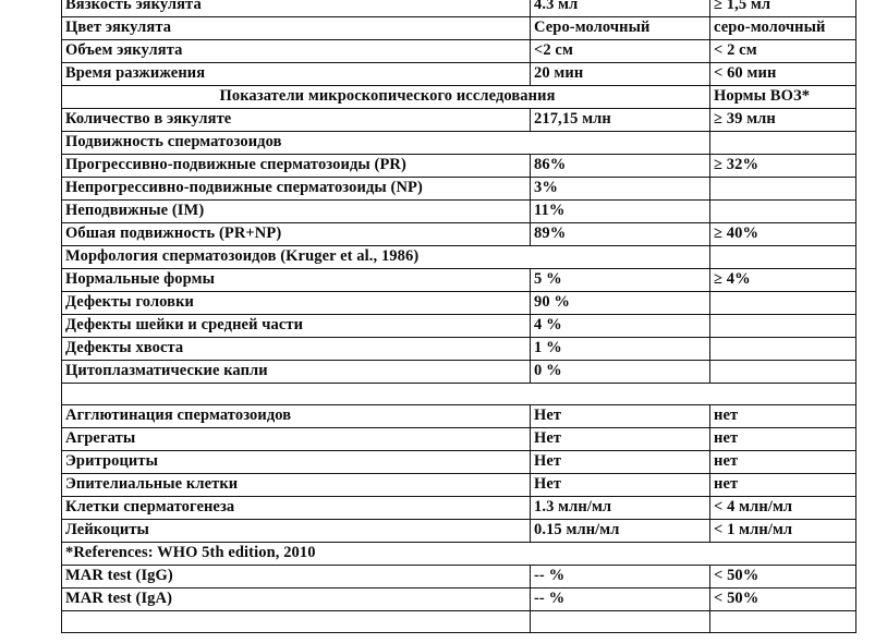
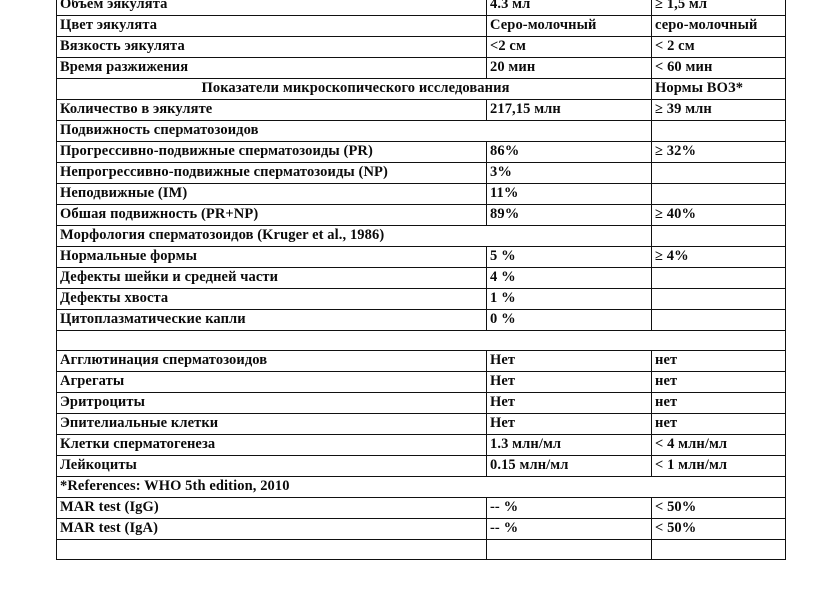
- Вязкость эякулята	4.3 мл	≥ 1,5 мл
+ Объем эякулята	4.3 мл	≥ 1,5 мл
  Цвет эякулята	Серо-молочный	серо-молочный
- Объем эякулята	<2 см	< 2 см
+ Вязкость эякулята	<2 см	< 2 см
  Время разжижения	20 мин	< 60 мин
  Показатели микроскопического исследования	Нормы ВОЗ*
  Количество в эякуляте	217,15 млн	≥ 39 млн
  Подвижность сперматозоидов
  Прогрессивно-подвижные сперматозоиды (PR)	86%	≥ 32%
  Непрогрессивно-подвижные сперматозоиды (NP)	3%
  Неподвижные (IM)	11%
  Обшая подвижность (PR+NP)	89%	≥ 40%
  Морфология сперматозоидов (Kruger et al., 1986)
  Нормальные формы	5 %	≥ 4%
- Дефекты головки	90 %
  Дефекты шейки и средней части	4 %
  Дефекты хвоста	1 %
  Цитоплазматические капли	0 %
  Агглютинация сперматозоидов	Нет	нет
  Агрегаты	Нет	нет
  Эритроциты	Нет	нет
  Эпителиальные клетки	Нет	нет
  Клетки сперматогенеза	1.3 млн/мл	< 4 млн/мл
  Лейкоциты	0.15 млн/мл	< 1 млн/мл
  *References: WHO 5th edition, 2010
  MAR test (IgG)	-- %	< 50%
  MAR test (IgA)	-- %	< 50%
